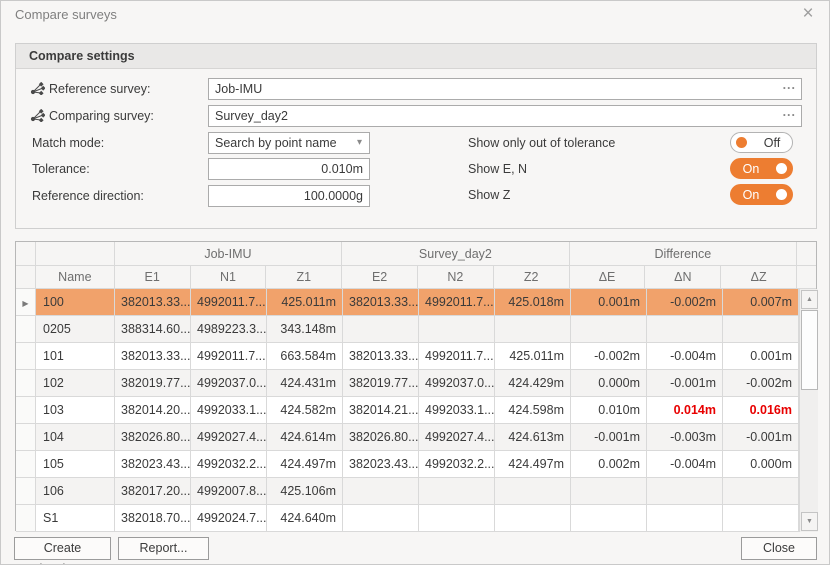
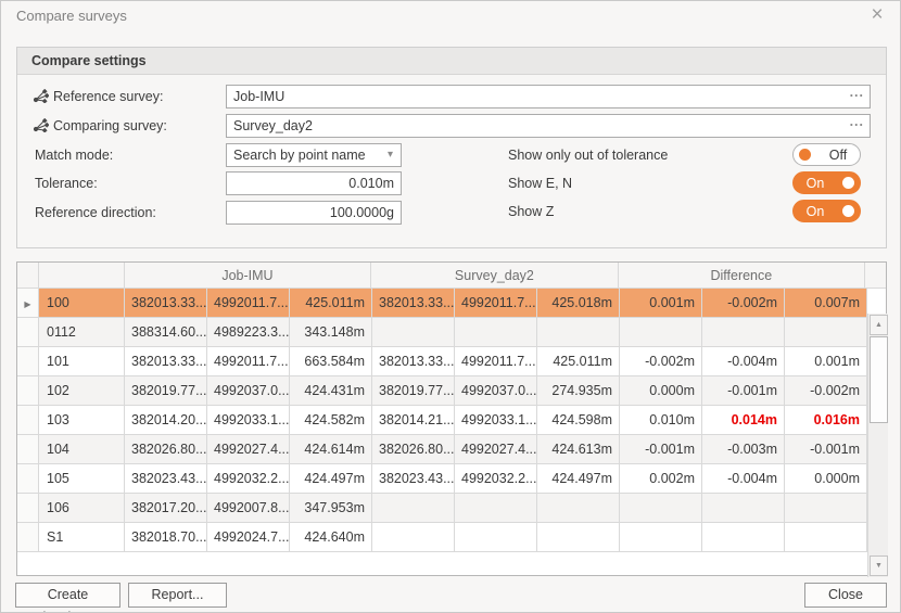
  Compare surveys
  ×
  Compare settings
  Reference survey:
  Job-IMU
  ...
  Comparing survey:
  Survey_day2
  ...
  Match mode:
  Search by point name
  ▾
  Tolerance:
  0.010m
  Reference direction:
  100.0000g
  Show only out of tolerance
  Off
  Show E, N
  On
  Show Z
  On
  Job-IMU
  Survey_day2
  Difference
- Name
- E1
- N1
- Z1
- E2
- N2
- Z2
- ΔE
- ΔN
- ΔZ
  ▶
  100
  382013.33...
  4992011.7...
  425.011m
  382013.33...
  4992011.7...
  425.018m
  0.001m
  -0.002m
  0.007m
- 0205
+ 0112
  388314.60...
  4989223.3...
  343.148m
  101
  382013.33...
  4992011.7...
  663.584m
  382013.33...
  4992011.7...
  425.011m
  -0.002m
  -0.004m
  0.001m
  102
  382019.77...
  4992037.0...
  424.431m
  382019.77...
  4992037.0...
- 424.429m
+ 274.935m
  0.000m
  -0.001m
  -0.002m
  103
  382014.20...
  4992033.1...
  424.582m
  382014.21...
  4992033.1...
  424.598m
  0.010m
  0.014m
  0.016m
  104
  382026.80...
  4992027.4...
  424.614m
  382026.80...
  4992027.4...
  424.613m
  -0.001m
  -0.003m
  -0.001m
  105
  382023.43...
  4992032.2...
  424.497m
  382023.43...
  4992032.2...
  424.497m
  0.002m
  -0.004m
  0.000m
  106
  382017.20...
  4992007.8...
- 425.106m
+ 347.953m
  S1
  382018.70...
  4992024.7...
  424.640m
  Report...
  Close
